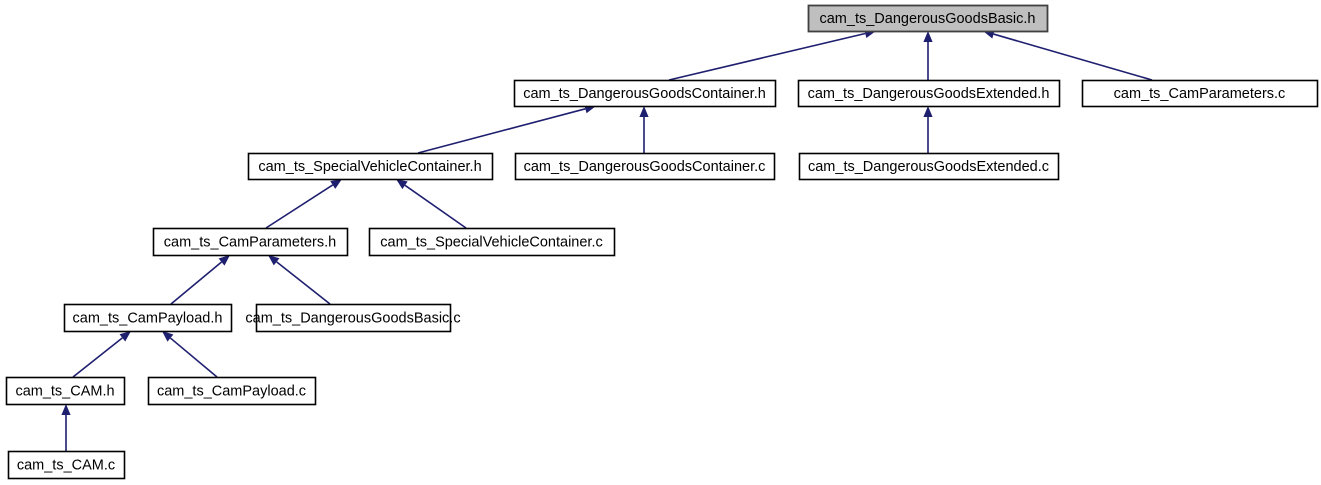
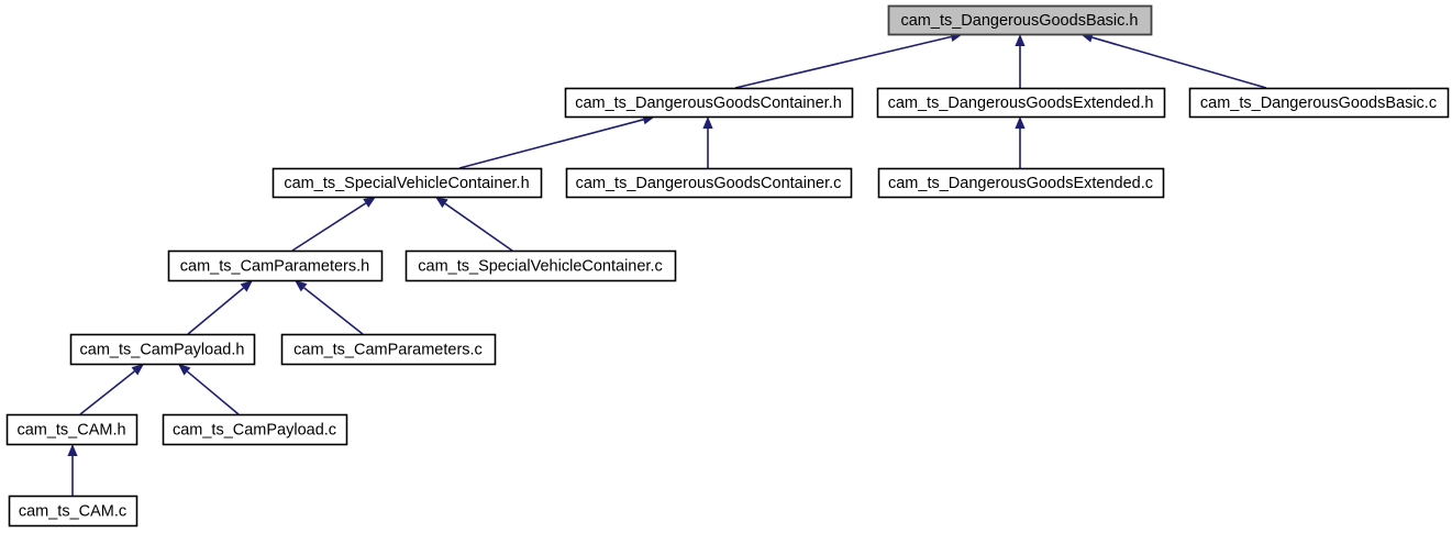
  cam_ts_DangerousGoodsBasic.h
  cam_ts_DangerousGoodsContainer.h
  cam_ts_DangerousGoodsExtended.h
- cam_ts_CamParameters.c
+ cam_ts_DangerousGoodsBasic.c
  cam_ts_SpecialVehicleContainer.h
  cam_ts_DangerousGoodsContainer.c
  cam_ts_DangerousGoodsExtended.c
  cam_ts_CamParameters.h
  cam_ts_SpecialVehicleContainer.c
  cam_ts_CamPayload.h
- cam_ts_DangerousGoodsBasic.c
+ cam_ts_CamParameters.c
  cam_ts_CAM.h
  cam_ts_CamPayload.c
  cam_ts_CAM.c
